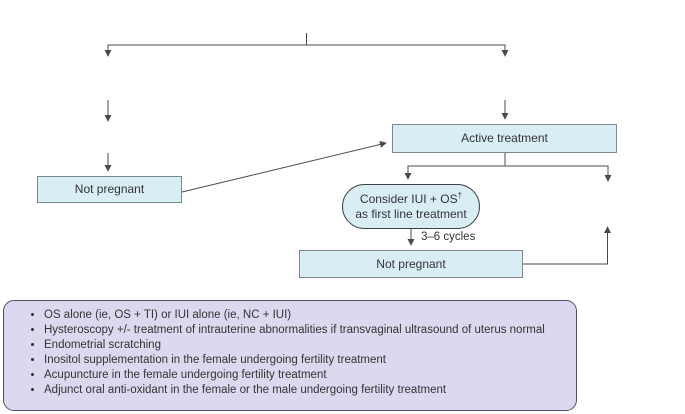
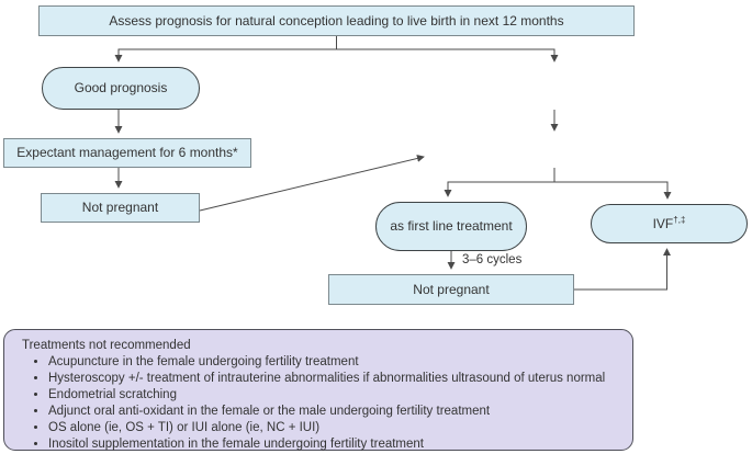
+ Assess prognosis for natural conception leading to live birth in next 12 months
+ Good prognosis
+ Expectant management for 6 months*
  Not pregnant
- Active treatment
- Consider IUI + OS†
  as first line treatment
+ IVF†,‡
  3–6 cycles
  Not pregnant
+ Treatments not recommended
- OS alone (ie, OS + TI) or IUI alone (ie, NC + IUI)
+ Acupuncture in the female undergoing fertility treatment
- Hysteroscopy +/- treatment of intrauterine abnormalities if transvaginal ultrasound of uterus normal
+ Hysteroscopy +/- treatment of intrauterine abnormalities if abnormalities ultrasound of uterus normal
  Endometrial scratching
- Inositol supplementation in the female undergoing fertility treatment
+ Adjunct oral anti-oxidant in the female or the male undergoing fertility treatment
- Acupuncture in the female undergoing fertility treatment
+ OS alone (ie, OS + TI) or IUI alone (ie, NC + IUI)
- Adjunct oral anti-oxidant in the female or the male undergoing fertility treatment
+ Inositol supplementation in the female undergoing fertility treatment
